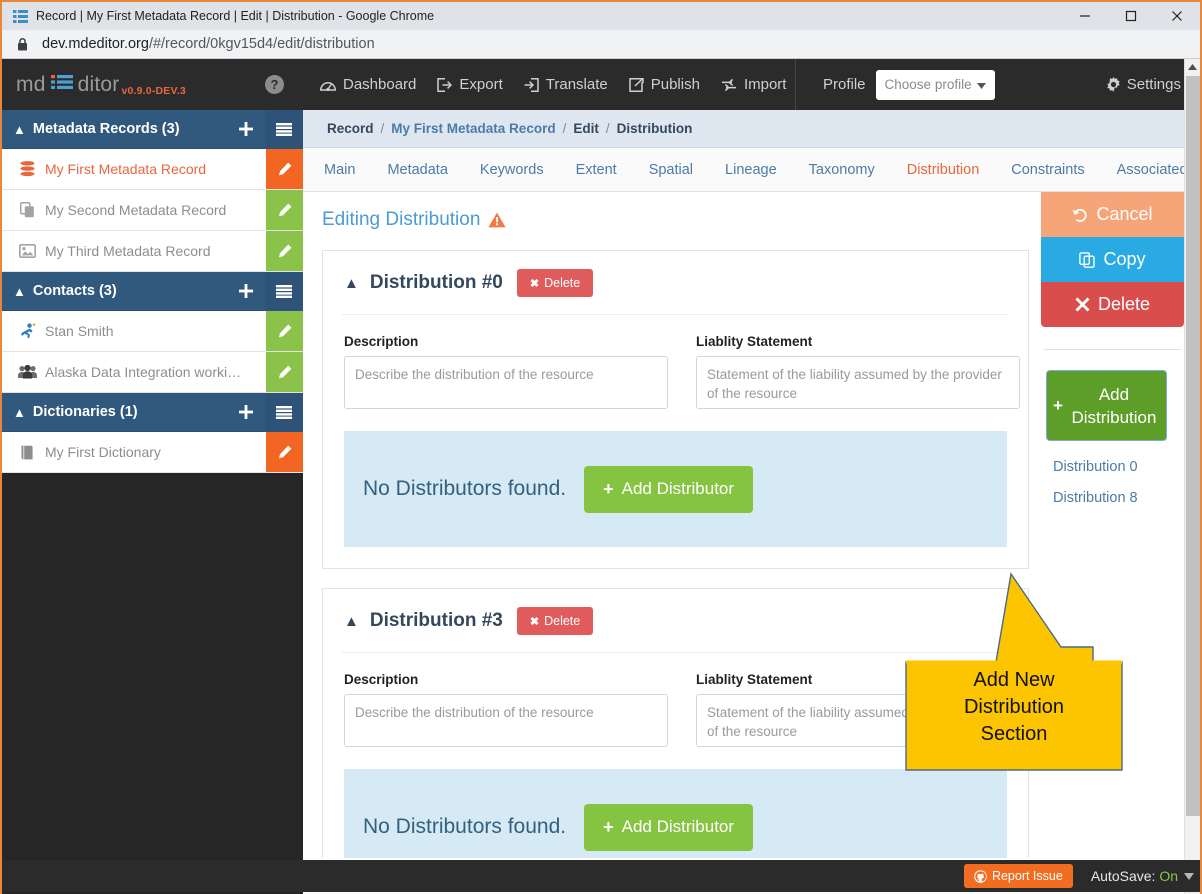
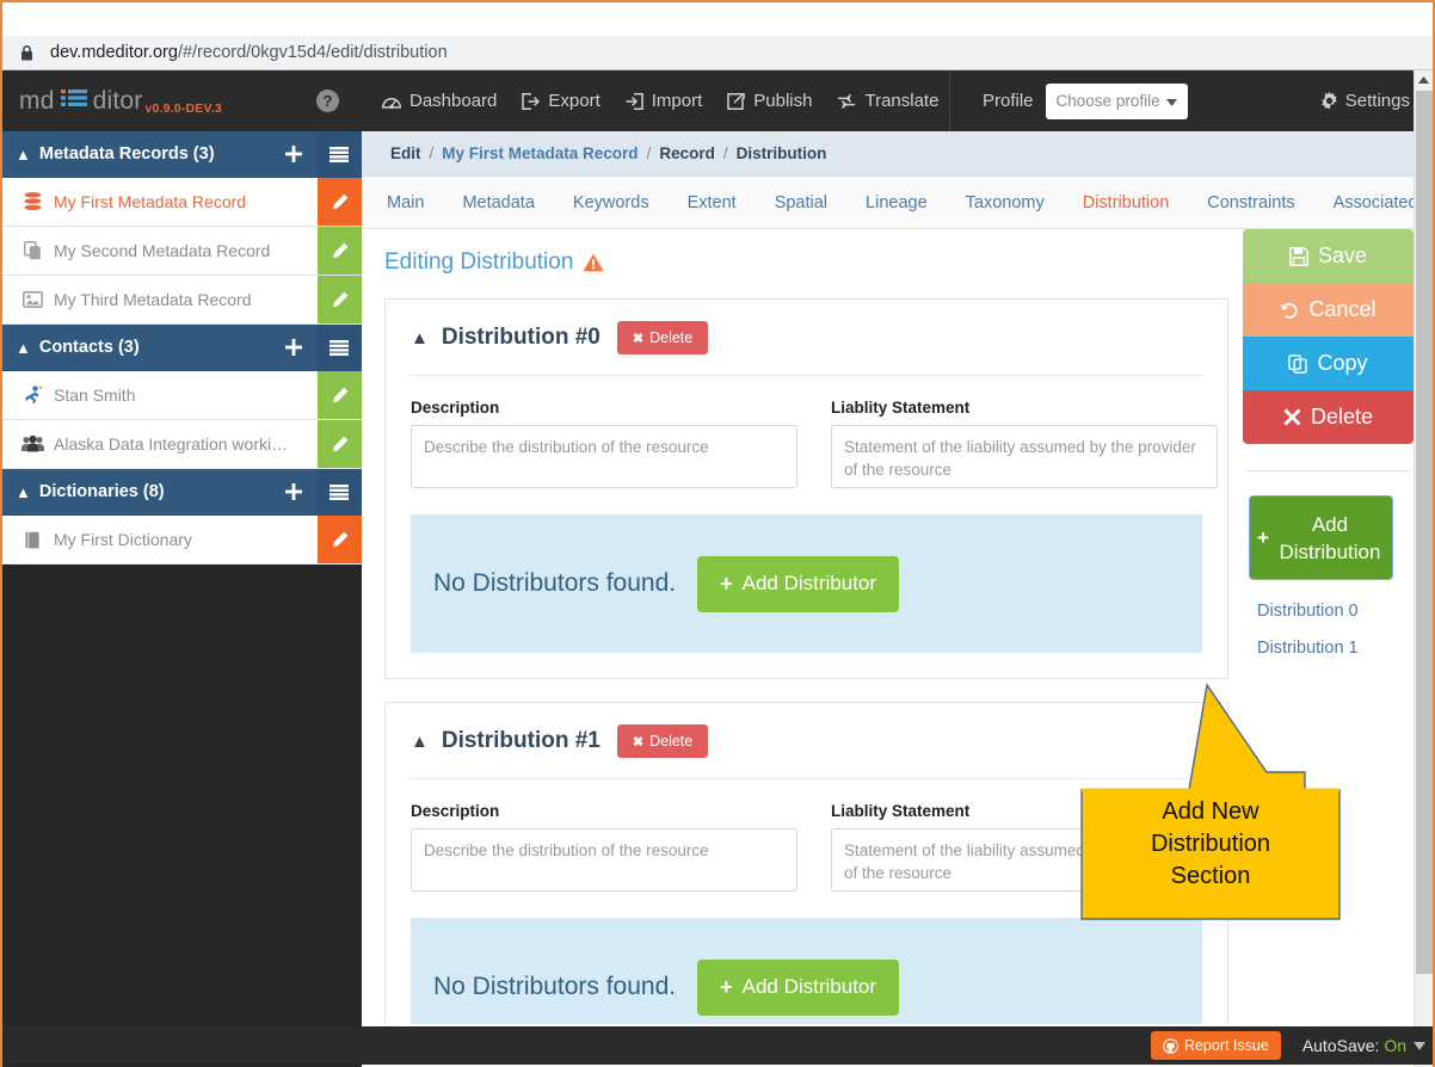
- Record | My First Metadata Record | Edit | Distribution - Google Chrome
  dev.mdeditor.org/#/record/0kgv15d4/edit/distribution
  md
  ditor
  v0.9.0-DEV.3
  ?
  ▲
  Metadata Records (3)
  My First Metadata Record
  My Second Metadata Record
  My Third Metadata Record
  ▲
  Contacts (3)
  Stan Smith
  Alaska Data Integration working
  ▲
- Dictionaries (1)
+ Dictionaries (8)
  My First Dictionary
  Dashboard
  Export
- Translate
+ Import
  Publish
- Import
+ Translate
  Profile
  Choose profile
  Settings
- Record
+ Edit
  /
  My First Metadata Record
  /
- Edit
+ Record
  /
  Distribution
  Main
  Metadata
  Keywords
  Extent
  Spatial
  Lineage
  Taxonomy
  Distribution
  Constraints
  Associate
  Editing Distribution
  ▲
  Distribution #0
  ✖
  Delete
  Description
  Describe the distribution of the resource
  Liablity Statement
  No Distributors found.
  +
  Add Distributor
  ▲
- Distribution #3
+ Distribution #1
  ✖
  Delete
  Description
  Describe the distribution of the resource
  Liablity Statement
  No Distributors found.
  +
  Add Distributor
+ Save
  Cancel
  Copy
  Delete
  +
  Add Distribution
  Distribution 0
- Distribution 8
+ Distribution 1
  Add New
  Distribution
  Section
  Report Issue
  AutoSave: On
